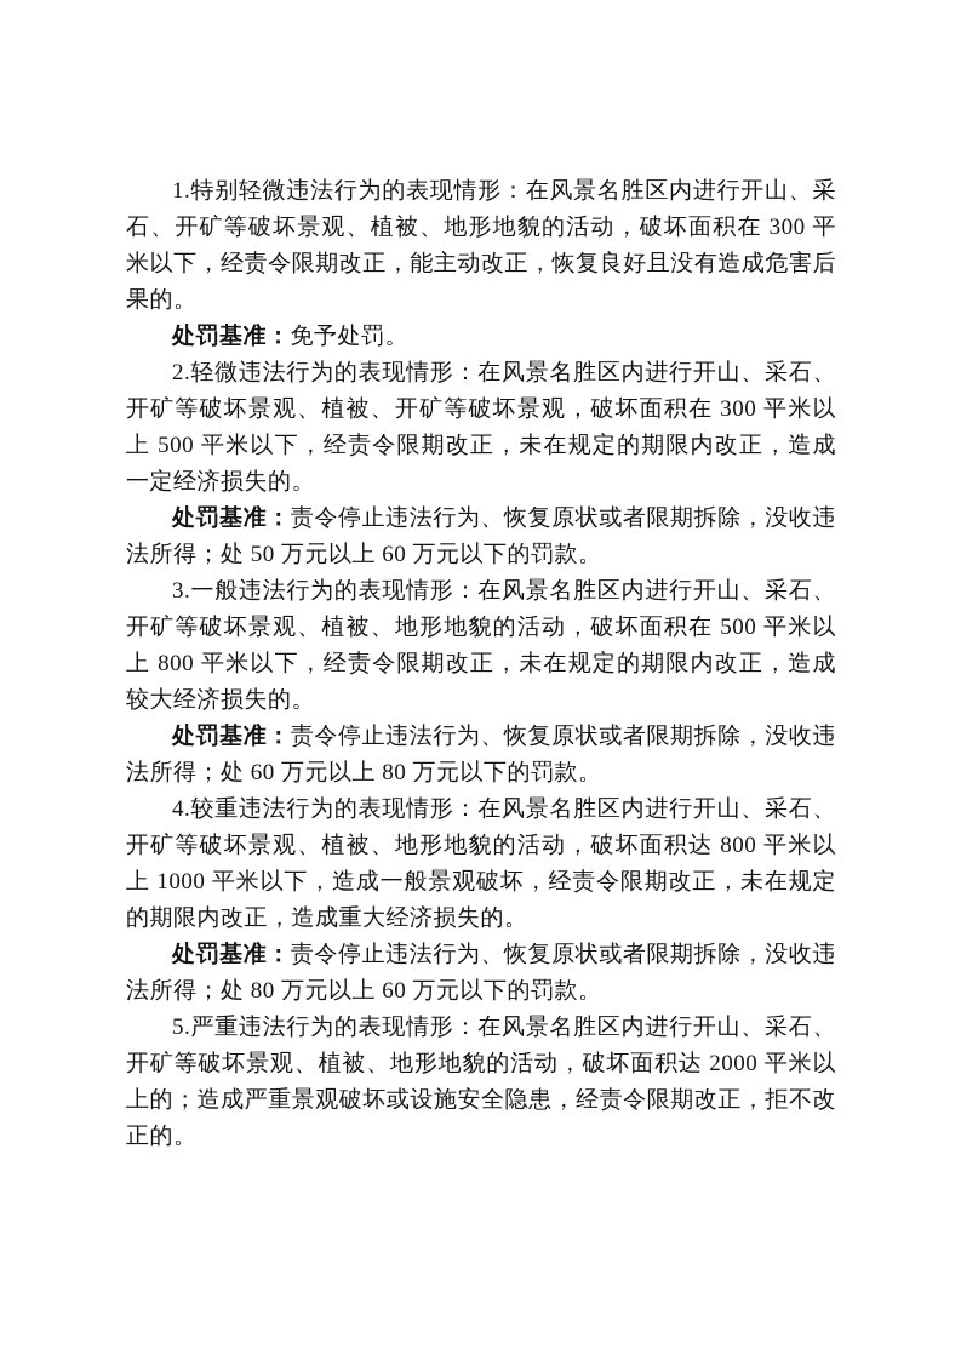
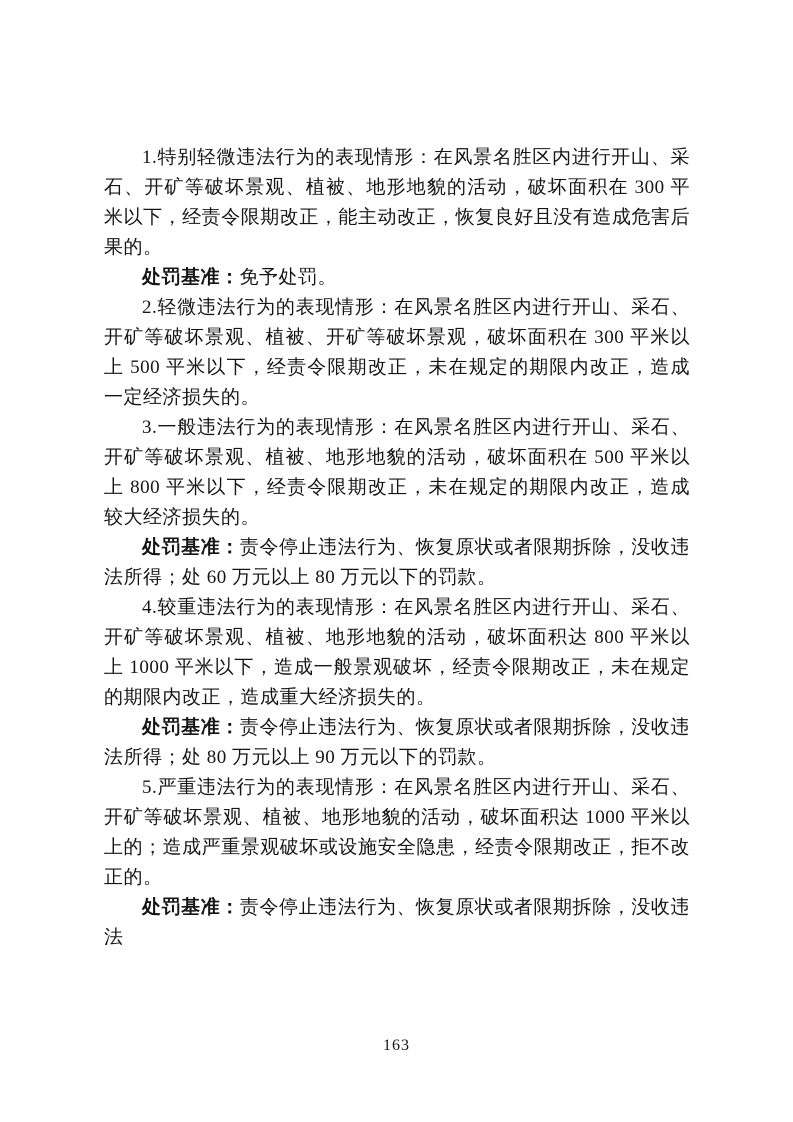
  1.特别轻微违法行为的表现情形：在风景名胜区内进行开山、采石、开矿等破坏景观、植被、地形地貌的活动，破坏面积在 300 平米以下，经责令限期改正，能主动改正，恢复良好且没有造成危害后果的。
  处罚基准：免予处罚。
  2.轻微违法行为的表现情形：在风景名胜区内进行开山、采石、开矿等破坏景观、植被、开矿等破坏景观，破坏面积在 300 平米以上 500 平米以下，经责令限期改正，未在规定的期限内改正，造成一定经济损失的。
- 处罚基准：责令停止违法行为、恢复原状或者限期拆除，没收违法所得；处 50 万元以上 60 万元以下的罚款。
  3.一般违法行为的表现情形：在风景名胜区内进行开山、采石、开矿等破坏景观、植被、地形地貌的活动，破坏面积在 500 平米以上 800 平米以下，经责令限期改正，未在规定的期限内改正，造成较大经济损失的。
  处罚基准：责令停止违法行为、恢复原状或者限期拆除，没收违法所得；处 60 万元以上 80 万元以下的罚款。
  4.较重违法行为的表现情形：在风景名胜区内进行开山、采石、开矿等破坏景观、植被、地形地貌的活动，破坏面积达 800 平米以上 1000 平米以下，造成一般景观破坏，经责令限期改正，未在规定的期限内改正，造成重大经济损失的。
- 处罚基准：责令停止违法行为、恢复原状或者限期拆除，没收违法所得；处 80 万元以上 60 万元以下的罚款。
+ 处罚基准：责令停止违法行为、恢复原状或者限期拆除，没收违法所得；处 80 万元以上 90 万元以下的罚款。
- 5.严重违法行为的表现情形：在风景名胜区内进行开山、采石、开矿等破坏景观、植被、地形地貌的活动，破坏面积达 2000 平米以上的；造成严重景观破坏或设施安全隐患，经责令限期改正，拒不改正的。
+ 5.严重违法行为的表现情形：在风景名胜区内进行开山、采石、开矿等破坏景观、植被、地形地貌的活动，破坏面积达 1000 平米以上的；造成严重景观破坏或设施安全隐患，经责令限期改正，拒不改正的。
+ 处罚基准：责令停止违法行为、恢复原状或者限期拆除，没收违法
+ 163
